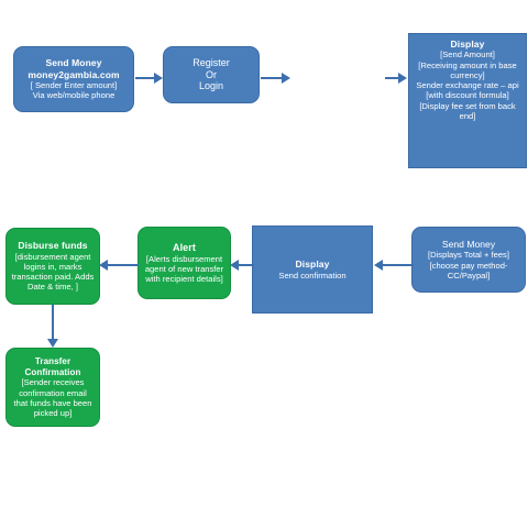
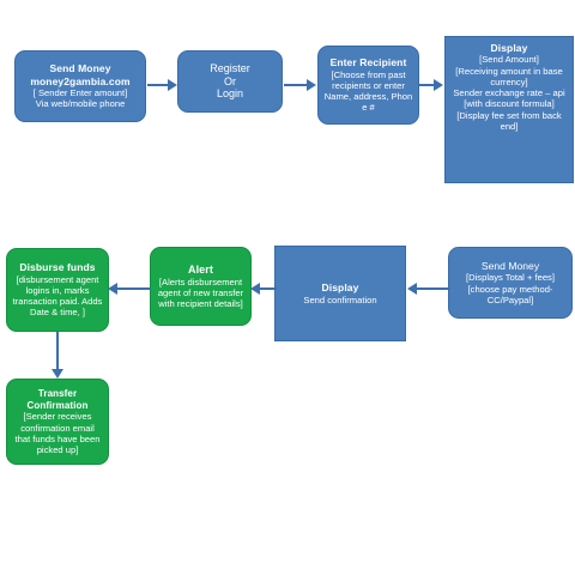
  Send Money
  money2gambia.com
  [ Sender Enter amount]
  Via web/mobile phone
  Register
  Or
  Login
+ Enter Recipient
+ [Choose from past
+ recipients or enter
+ Name, address, Phon
+ e #
  Display
  [Send Amount]
  [Receiving amount in base
  currency]
  Sender exchange rate – api
  [with discount formula]
  [Display fee set from back
  end]
  Send Money
  [Displays Total + fees]
  [choose pay method-
  CC/Paypal]
  Display
  Send confirmation
  Alert
  [Alerts disbursement
  agent of new transfer
  with recipient details]
  Disburse funds
  [disbursement agent
  logins in, marks
  transaction paid. Adds
  Date & time, ]
  Transfer Confirmation
  [Sender receives
  confirmation email
  that funds have been
  picked up]
